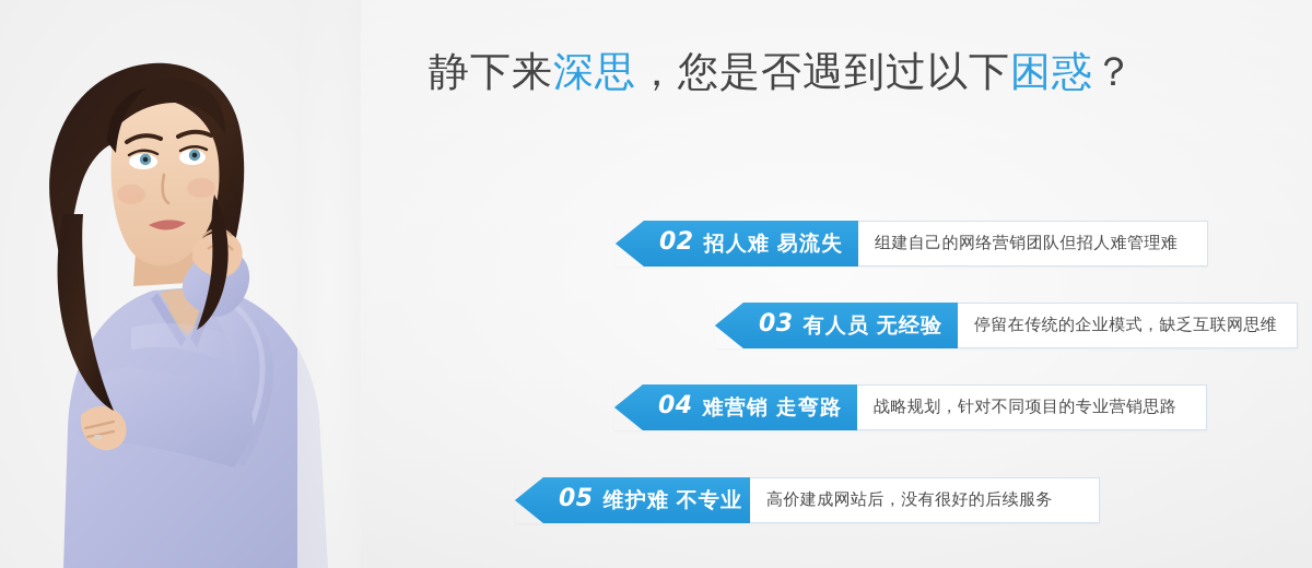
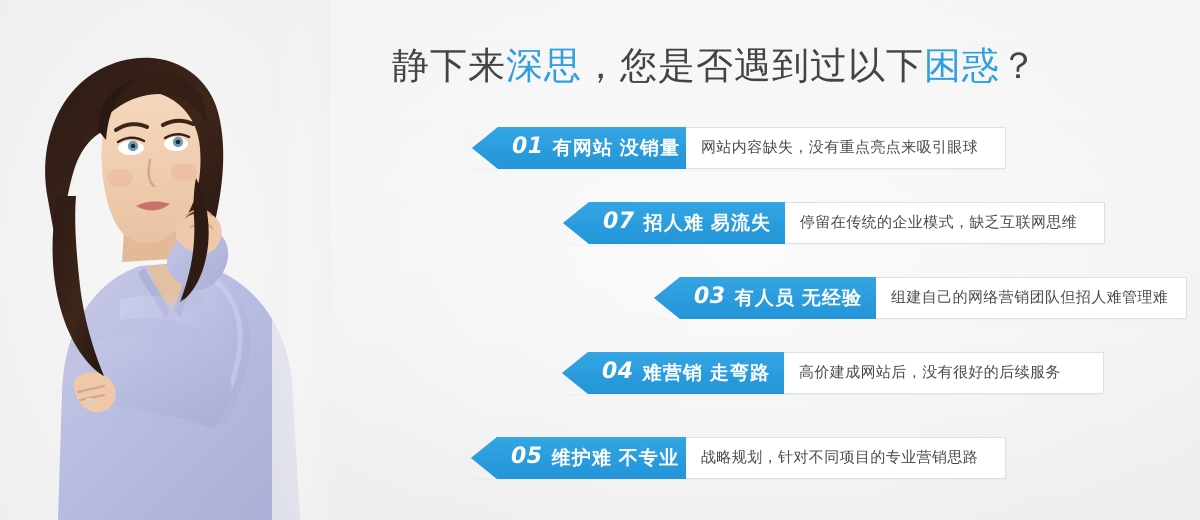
  静下来深思，您是否遇到过以下困惑？
+ 01
+ 有网站 没销量
+ 网站内容缺失，没有重点亮点来吸引眼球
- 02
+ 07
  招人难 易流失
- 组建自己的网络营销团队但招人难管理难
+ 停留在传统的企业模式，缺乏互联网思维
  03
  有人员 无经验
- 停留在传统的企业模式，缺乏互联网思维
+ 组建自己的网络营销团队但招人难管理难
  04
  难营销 走弯路
- 战略规划，针对不同项目的专业营销思路
+ 高价建成网站后，没有很好的后续服务
  05
  维护难 不专业
- 高价建成网站后，没有很好的后续服务
+ 战略规划，针对不同项目的专业营销思路
